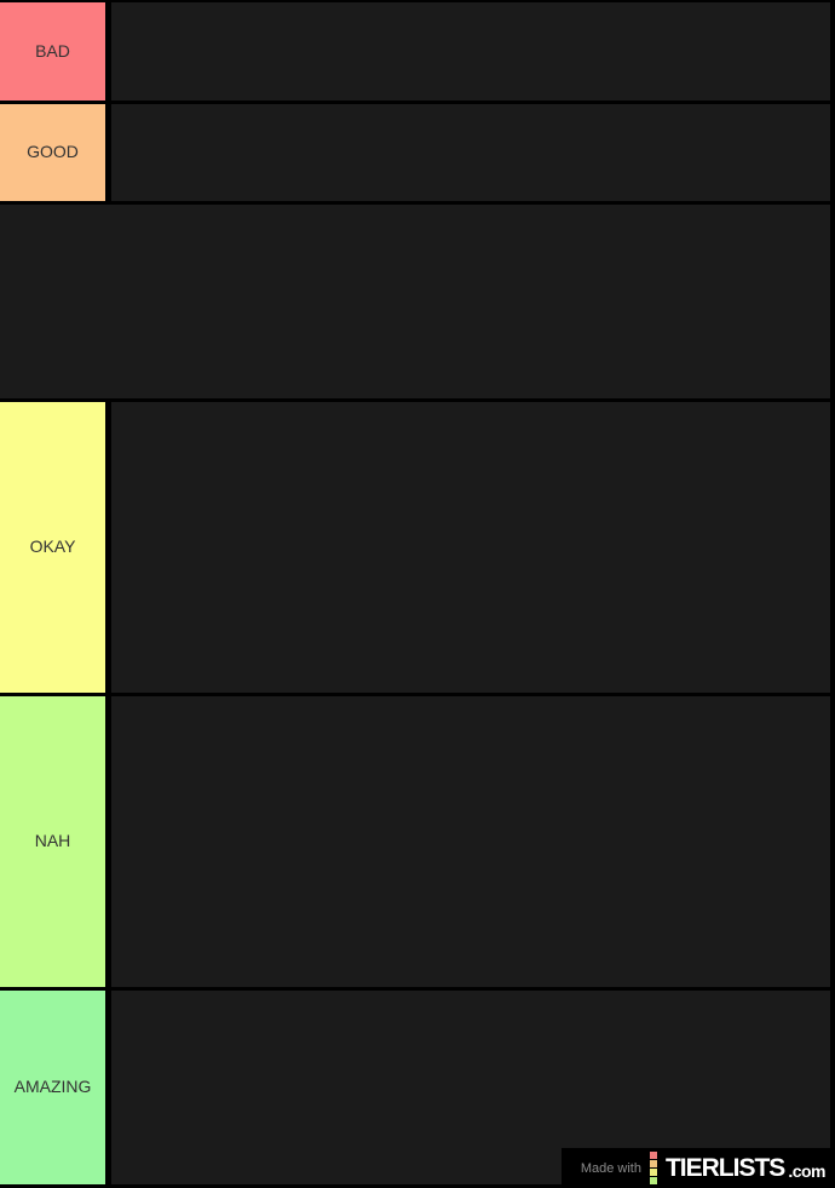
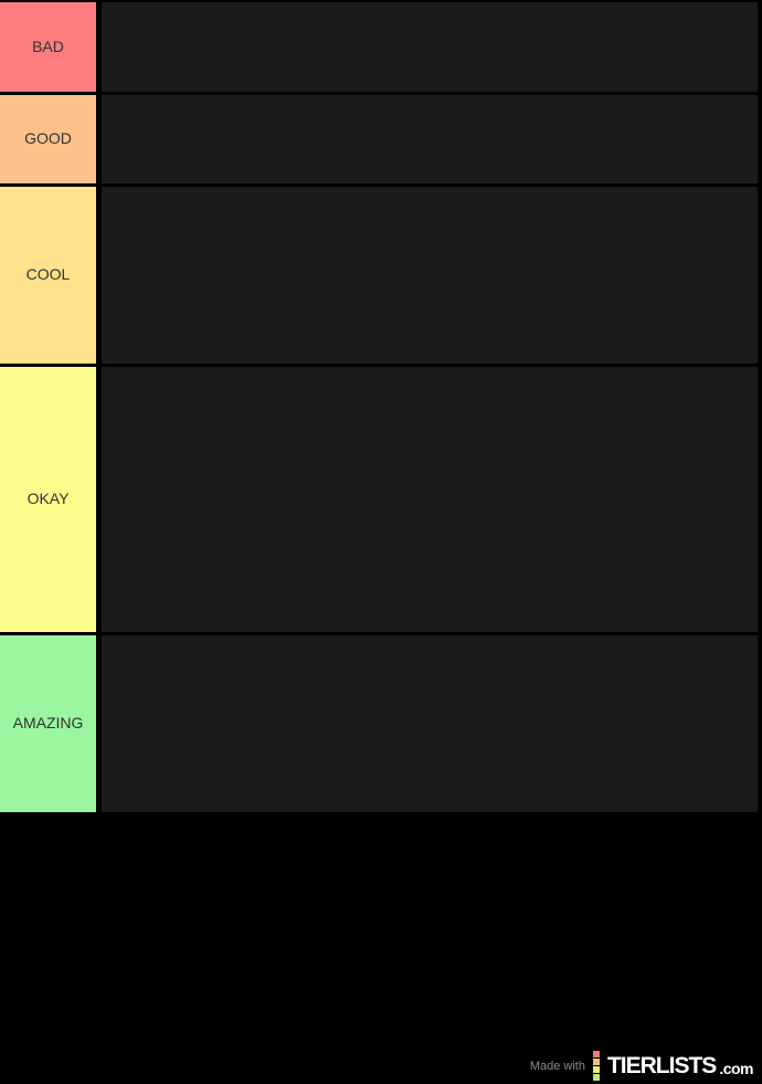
  BAD
  GOOD
+ COOL
  OKAY
- NAH
  AMAZING
  Made with
  TIERLISTS
  .com
